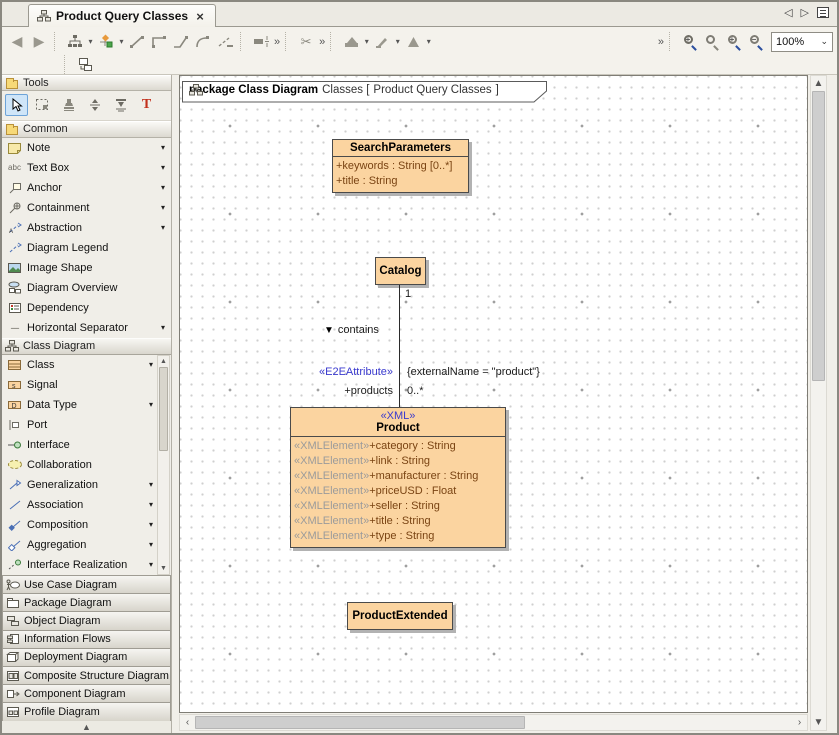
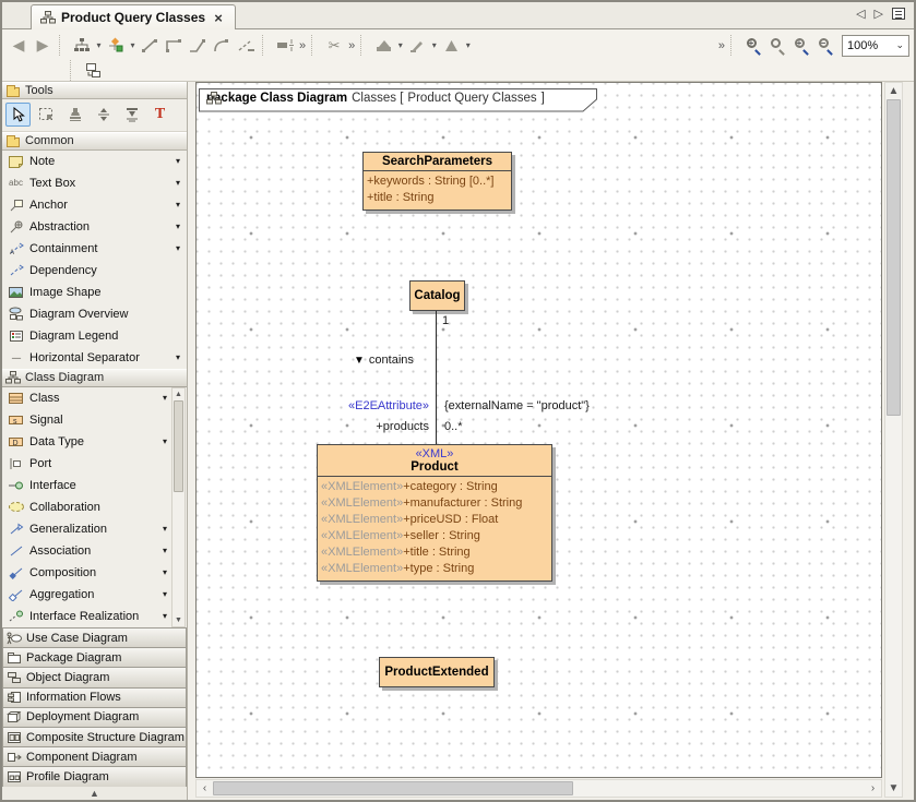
  Product Query Classes
  ×
  ◁
  ▷
  ◀
  ▶
  ▾
  ▾
  »
  ✂
  »
  ▾
  ▾
  ▾
  »
  +
  +
  −
  100%
  ⌄
  Tools
  T
  Common
  Note
  ▾
  abc
  Text Box
  ▾
  Anchor
  ▾
- Containment
+ Abstraction
  ▾
- Abstraction
+ Containment
  ▾
- Diagram Legend
+ Dependency
  Image Shape
  Diagram Overview
- Dependency
+ Diagram Legend
  ----
  Horizontal Separator
  ▾
  Class Diagram
  Class
  ▾
  Signal
  Data Type
  ▾
  Port
  Interface
  Collaboration
  Generalization
  ▾
  Association
  ▾
  Composition
  ▾
  Aggregation
  ▾
  Interface Realization
  ▾
  Use Case Diagram
  Package Diagram
  Object Diagram
  Information Flows
  Deployment Diagram
  Composite Structure Diagram
  Component Diagram
  Profile Diagram
  ▲
  ckage Class Diagram
  Classes [
  Product Query Classes
  ]
  SearchParameters
  +keywords : String [0..*]
  +title : String
  Catalog
  1
  ▼ contains
  «E2EAttribute»
  {externalName = "product"}
  +products
  0..*
  «XML»
  Product
  «XMLElement»+category : String
- «XMLElement»+link : String
  «XMLElement»+manufacturer : String
  «XMLElement»+priceUSD : Float
  «XMLElement»+seller : String
  «XMLElement»+title : String
  «XMLElement»+type : String
  ProductExtended
  ▲
  ▼
  ‹
  ›
